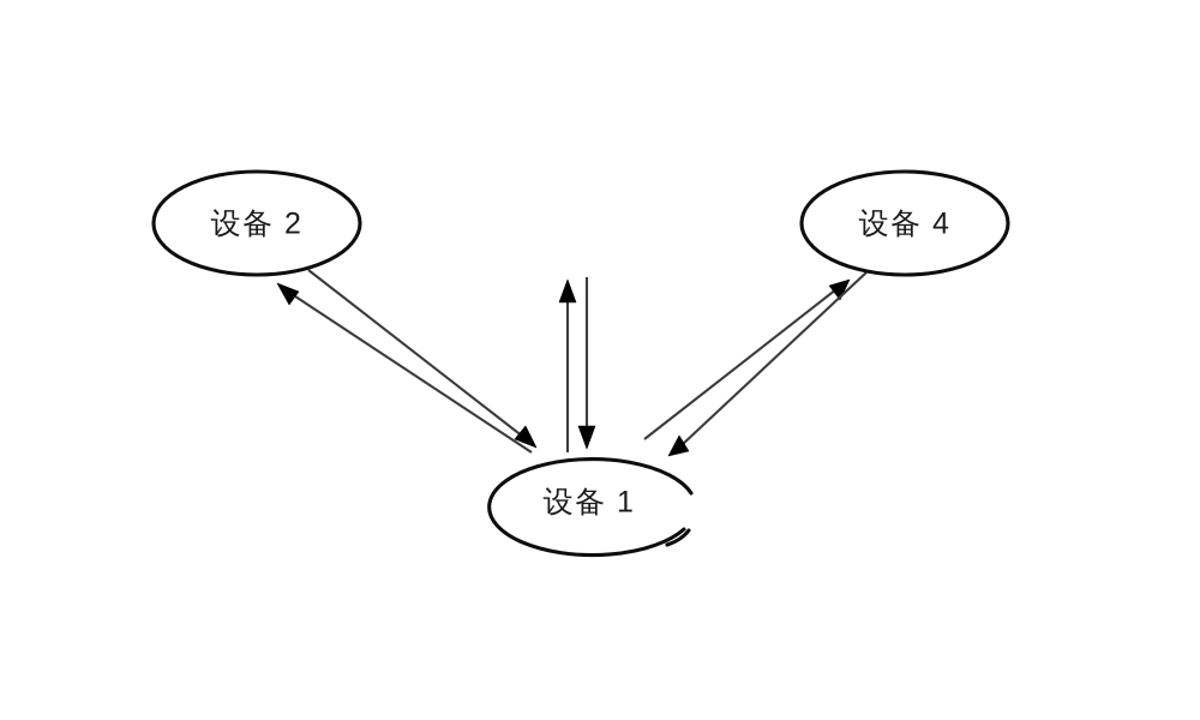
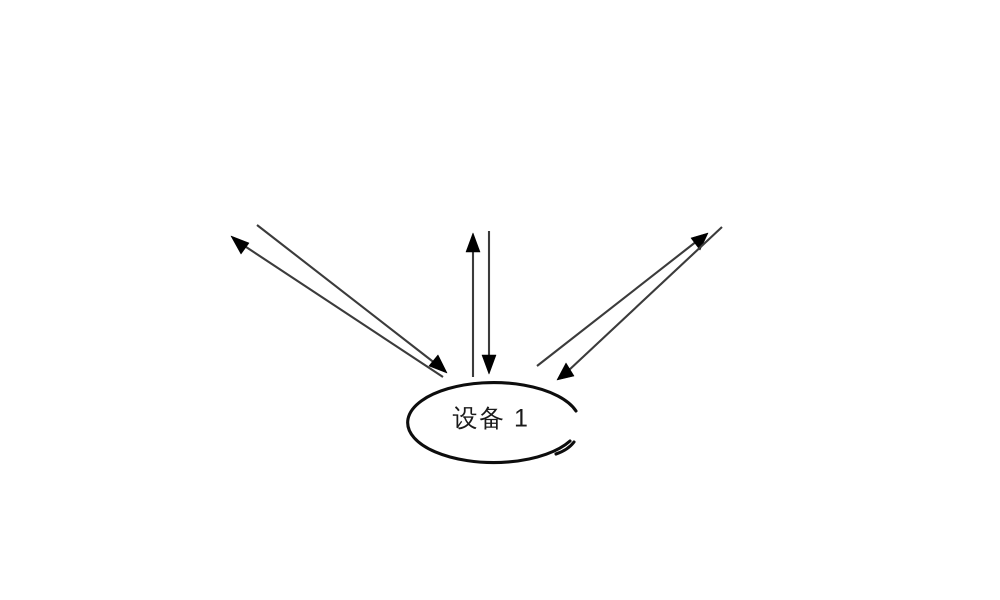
- 设备 2
- 设备 4
  设备 1
